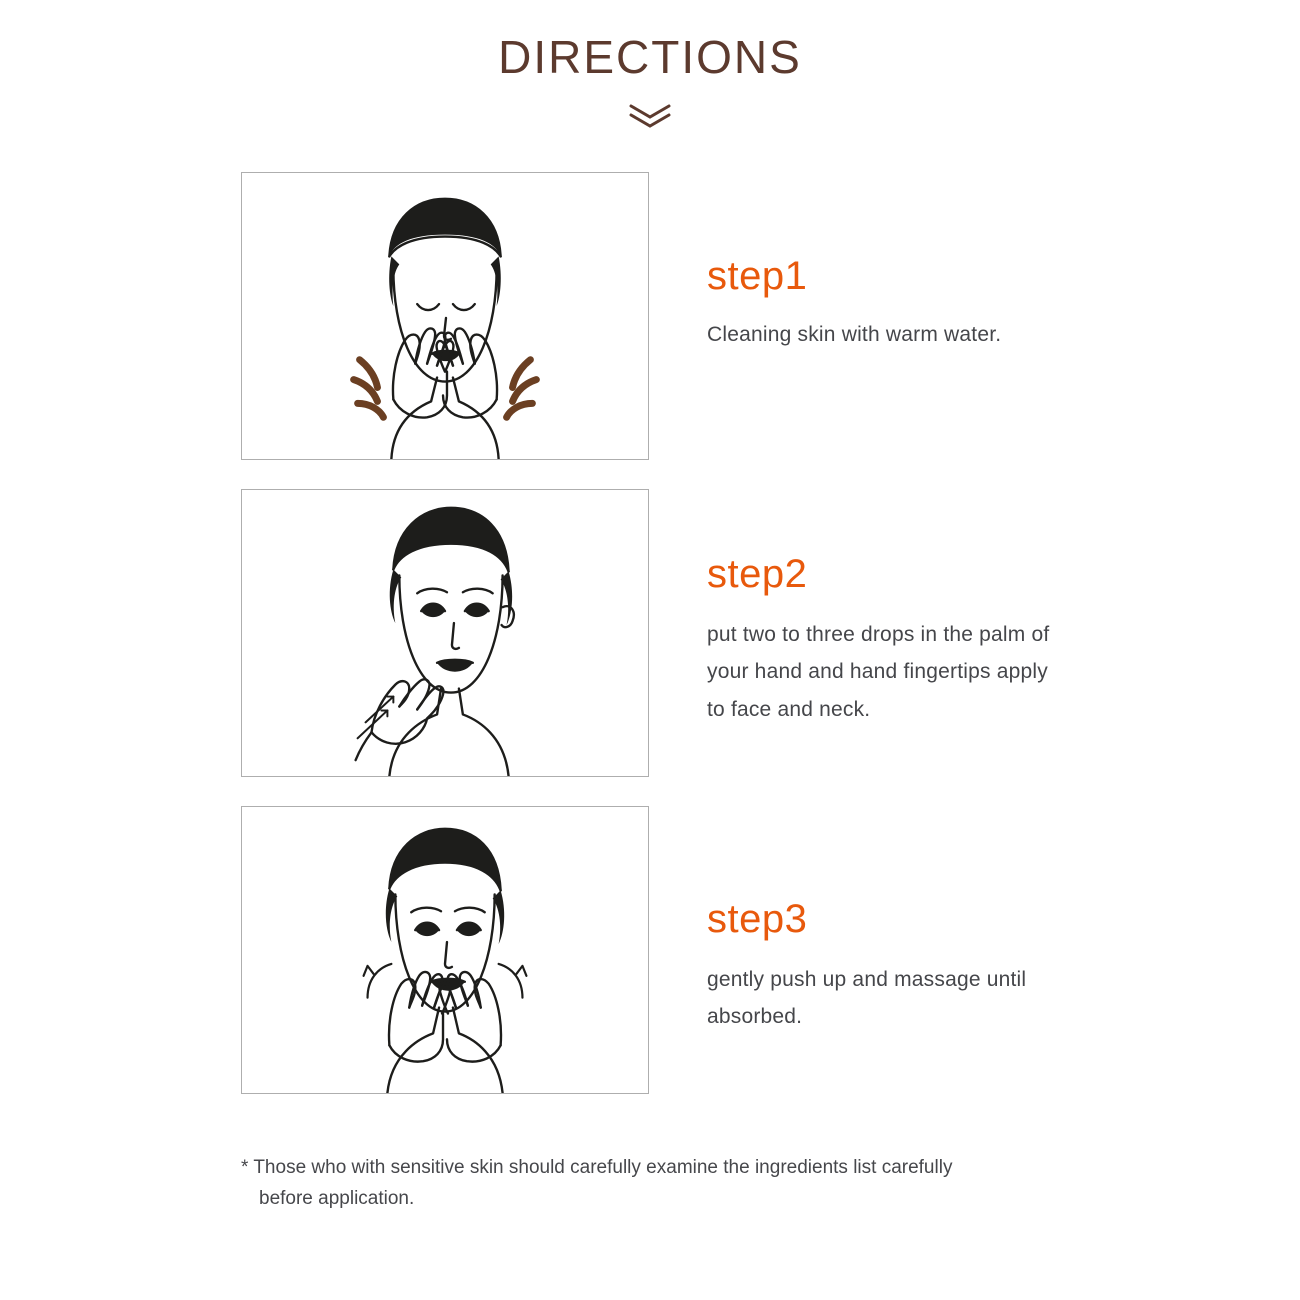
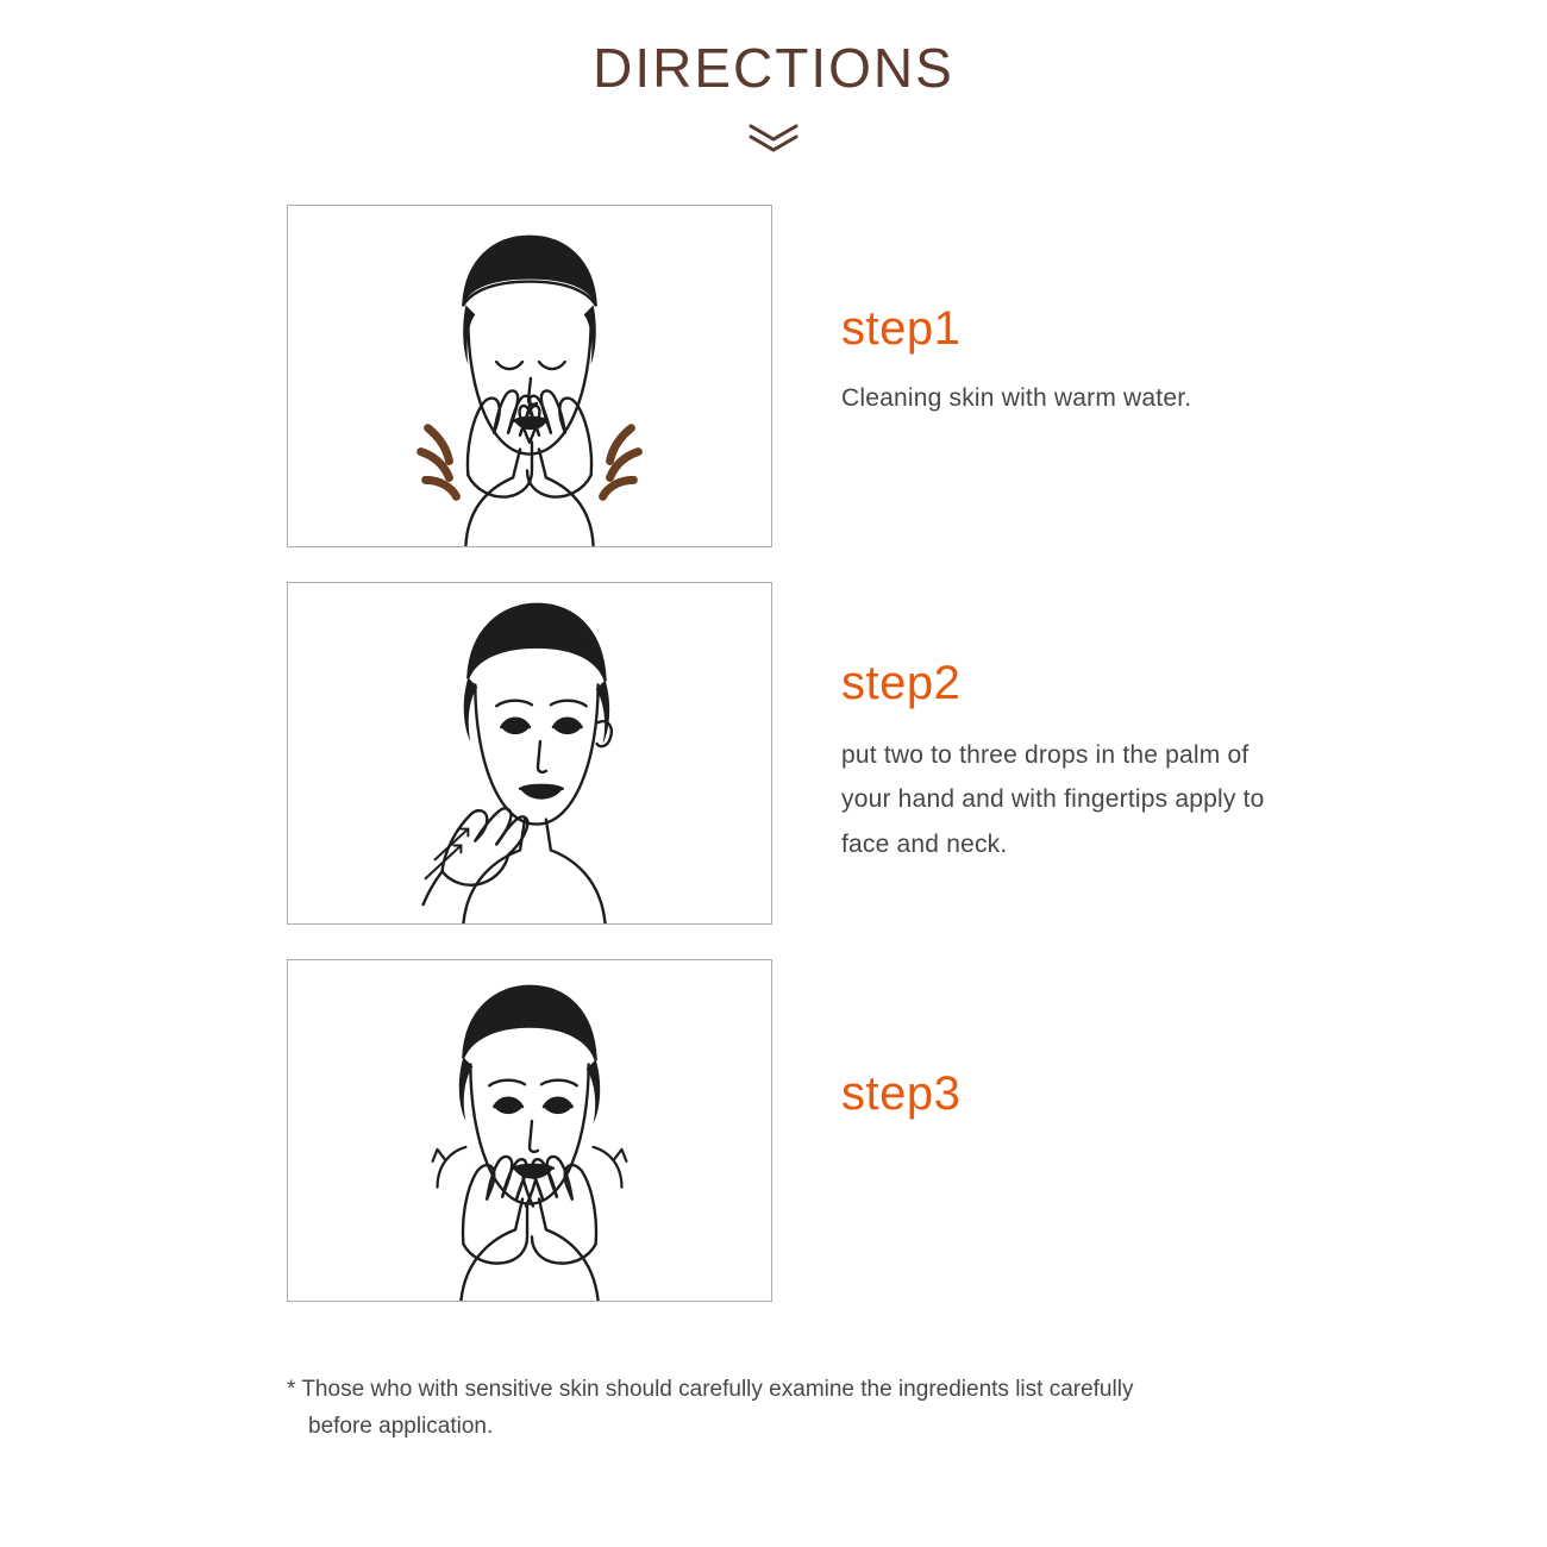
  DIRECTIONS
  step1
  Cleaning skin with warm water.
  step2
- put two to three drops in the palm of your hand and hand fingertips apply to face and neck.
+ put two to three drops in the palm of your hand and with fingertips apply to face and neck.
  step3
- gently push up and massage until absorbed.
  * Those who with sensitive skin should carefully examine the ingredients list carefully
  before application.
